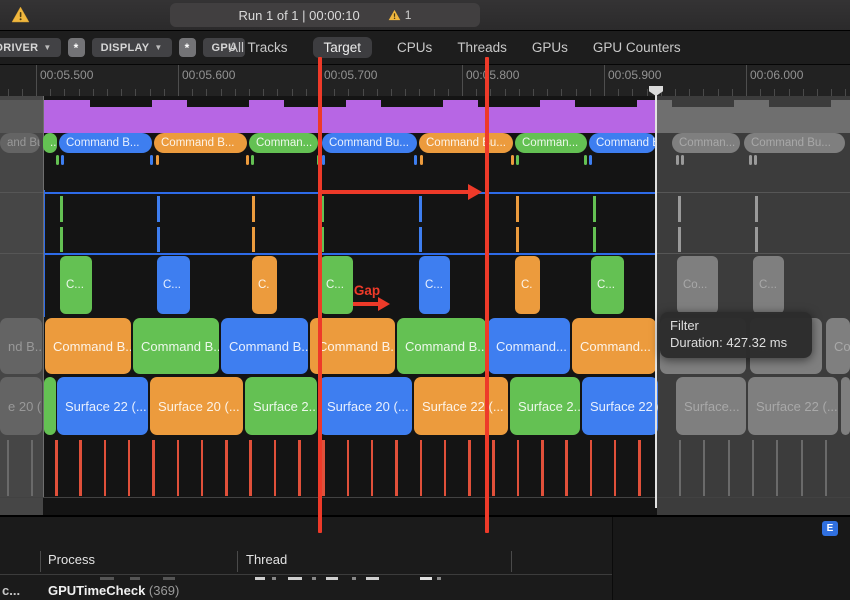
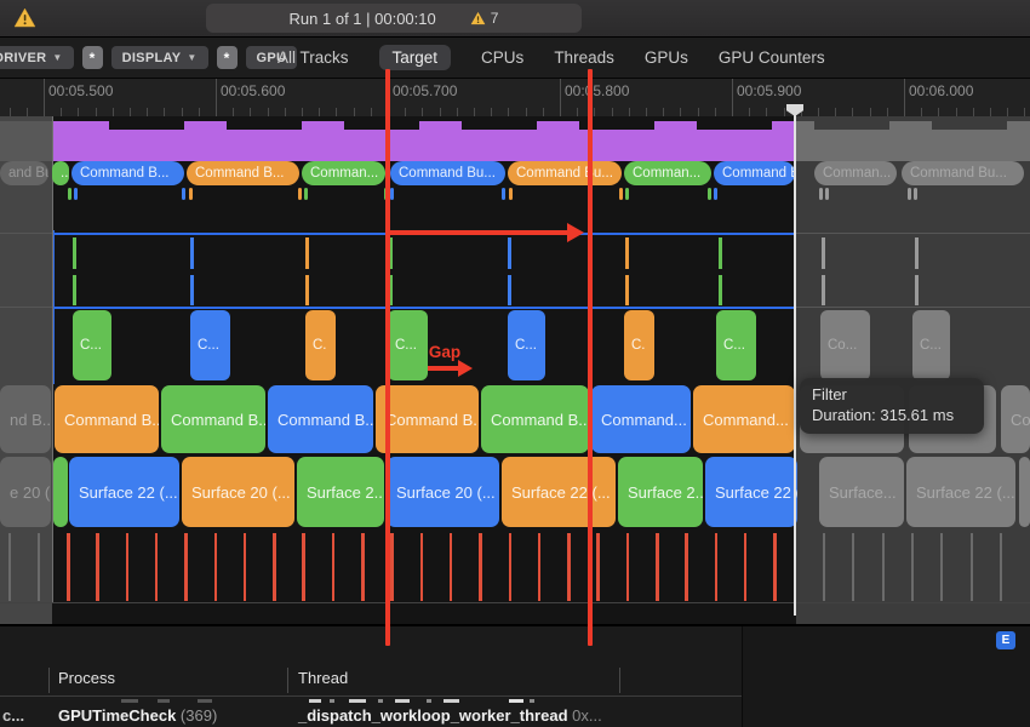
  Run 1 of 1 | 00:00:10
- 1
+ 7
  RIVER
  ▼
  *
  DISPLAY
  ▼
  *
  GPU
  All Tracks
  Target
  CPUs
  Threads
  GPUs
  GPU Counters
  00:05.500
  00:05.600
  00:05.700
  00:5.800
  00:05.900
  00:06.000
  Command B...
  Command B...
  Comman...
  Command Bu...
  Commandu...
  Comman...
  Comman...
  Command Bu...
  C...
  C...
  C.
  C...
  C...
  C.
  C...
  Co...
  C...
  nd B..
  Command B..
  Command B..
  Command B..
  Command B.
  Command B..
  Command...
  Command...
  Surface 22 (...
  Surface 20 (...
  Surface 2..
  Surface 20 (...
  Surface 22 (...
  Surface 2..
  Surface...
  Surface 22 (...
  Filter
- Duration: 427.32 ms
+ Duration: 315.61 ms
  Gap
  E
  Process
  Thread
  c...
  GPUTimeCheck (369)
+ _dispatch_workloop_worker_thread 0x...
